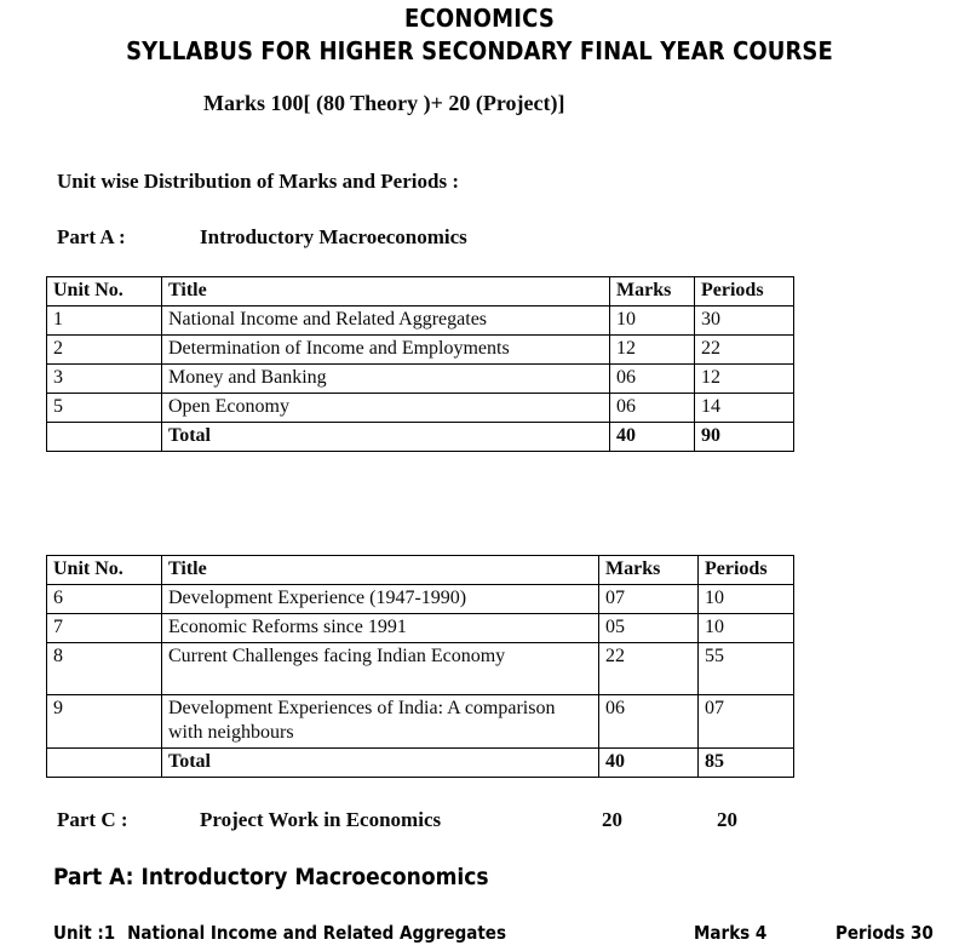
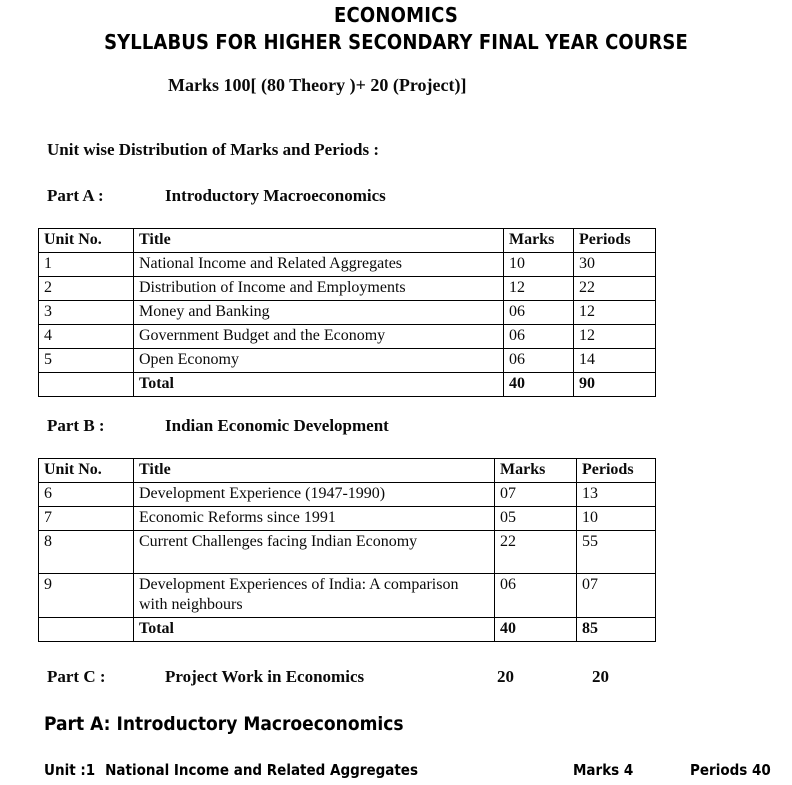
  ECONOMICS
  SYLLABUS FOR HIGHER SECONDARY FINAL YEAR COURSE
  Marks 100[ (80 Theory )+ 20 (Project)]
  Unit wise Distribution of Marks and Periods :
  Part A : Introductory Macroeconomics
  Unit No.	Title	Marks	Periods
  1	National Income and Related Aggregates	10	30
- 2	Determination of Income and Employments	12	22
+ 2	Distribution of Income and Employments	12	22
  3	Money and Banking	06	12
+ 4	Government Budget and the Economy	06	12
  5	Open Economy	06	14
  	Total	40	90
+ Part B : Indian Economic Development
  Unit No.	Title	Marks	Periods
- 6	Development Experience (1947-1990)	07	10
+ 6	Development Experience (1947-1990)	07	13
  7	Economic Reforms since 1991	05	10
  8	Current Challenges facing Indian Economy	22	55
  9	Development Experiences of India: A comparison with neighbours	06	07
  	Total	40	85
  Part C : Project Work in Economics
  20
  20
  Part A: Introductory Macroeconomics
  Unit :1 National Income and Related Aggregates
  Marks 4
- Periods 30
+ Periods 40
